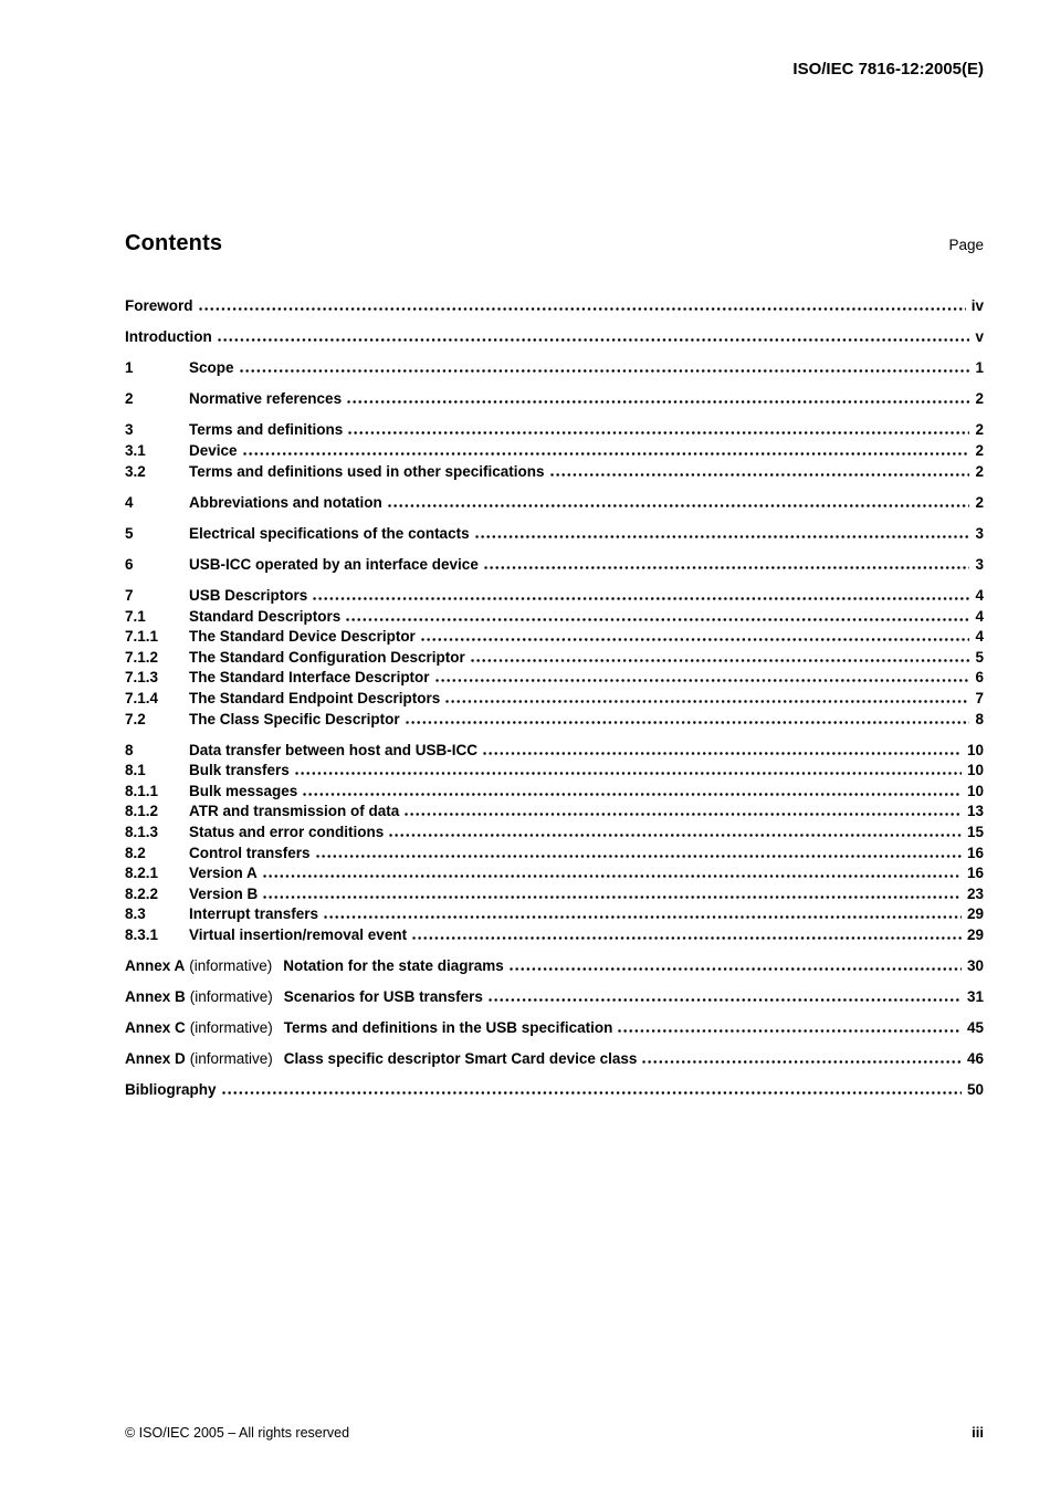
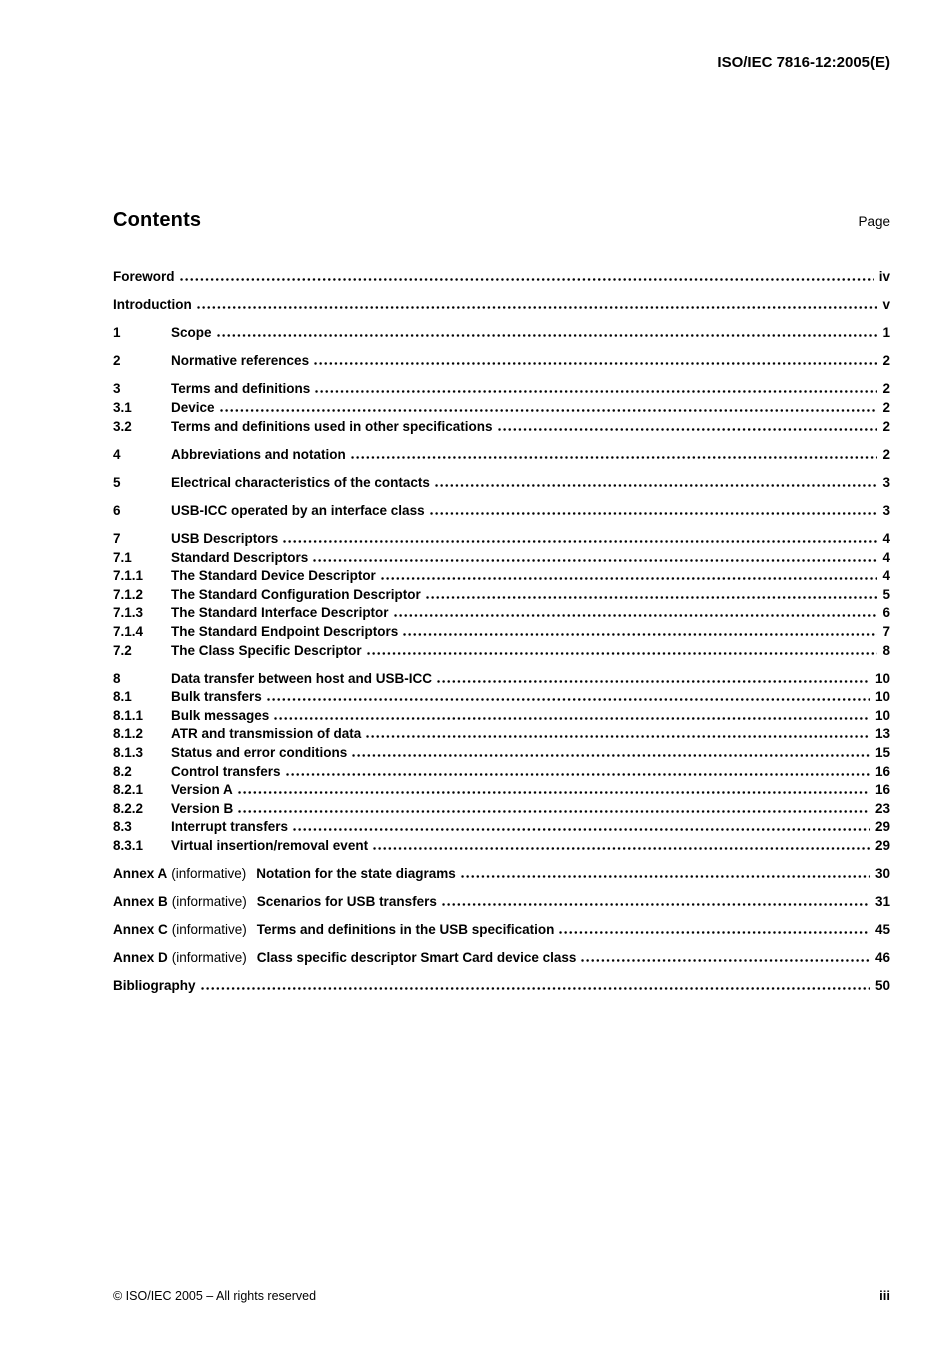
  ISO/IEC 7816-12:2005(E)
  Contents
  Page
  Foreword
  iv
  Introduction
  v
  1
  Scope
  1
  2
  Normative references
  2
  3
  Terms and definitions
  2
  3.1
  Device
  2
  3.2
  Terms and definitions used in other specifications
  2
  4
  Abbreviations and notation
  2
  5
- Electrical specifications of the contacts
+ Electrical characteristics of the contacts
  3
  6
- USB-ICC operated by an interface device
+ USB-ICC operated by an interface class
  3
  7
  USB Descriptors
  4
  7.1
  Standard Descriptors
  4
  7.1.1
  The Standard Device Descriptor
  4
  7.1.2
  The Standard Configuration Descriptor
  5
  7.1.3
  The Standard Interface Descriptor
  6
  7.1.4
  The Standard Endpoint Descriptors
  7
  7.2
  The Class Specific Descriptor
  8
  8
  Data transfer between host and USB-ICC
  10
  8.1
  Bulk transfers
  10
  8.1.1
  Bulk messages
  10
  8.1.2
  ATR and transmission of data
  13
  8.1.3
  Status and error conditions
  15
  8.2
  Control transfers
  16
  8.2.1
  Version A
  16
  8.2.2
  Version B
  23
  8.3
  Interrupt transfers
  29
  8.3.1
  Virtual insertion/removal event
  29
  Annex A
  (informative)
  Notation for the state diagrams
  30
  Annex B
  (informative)
  Scenarios for USB transfers
  31
  Annex C
  (informative)
  Terms and definitions in the USB specification
  45
  Annex D
  (informative)
  Class specific descriptor Smart Card device class
  46
  Bibliography
  50
  © ISO/IEC 2005 – All rights reserved
  iii
